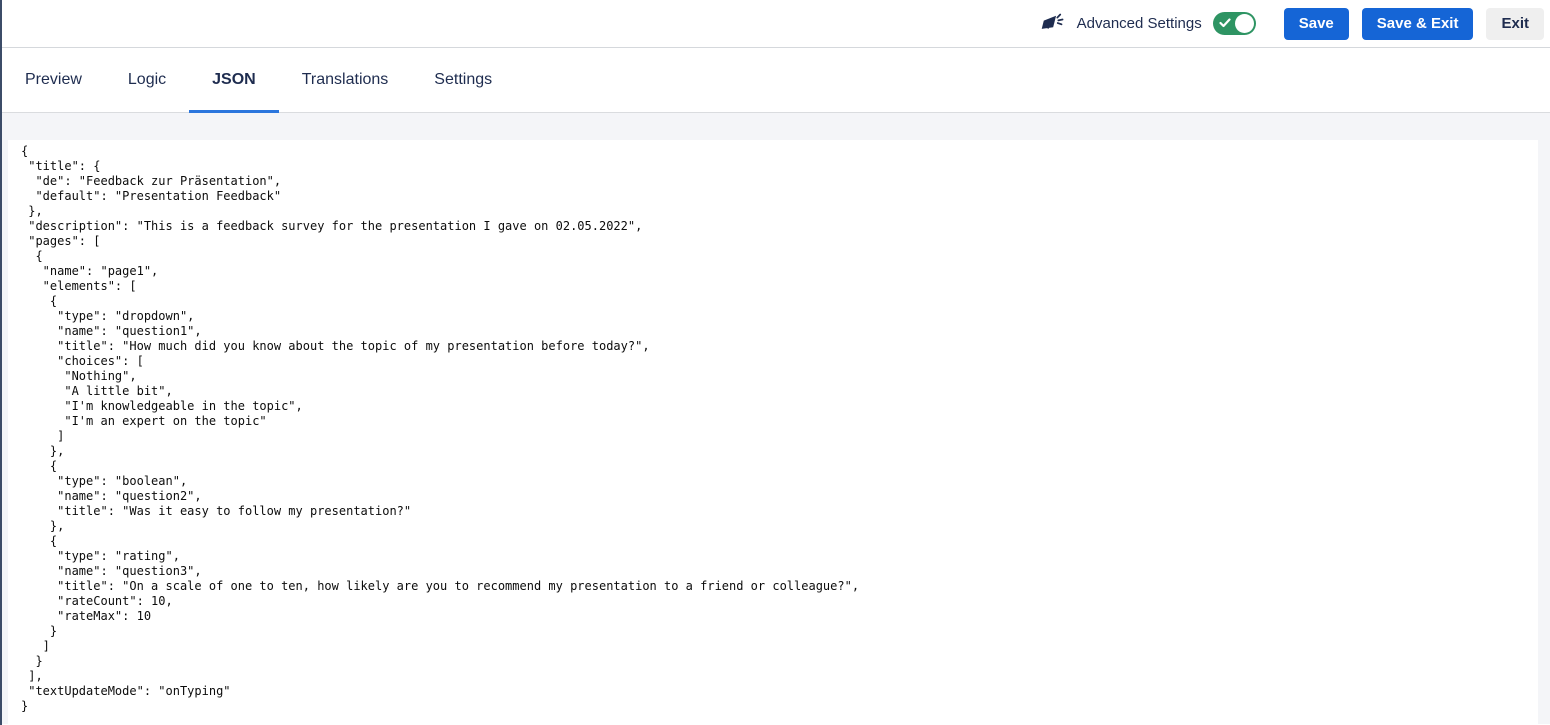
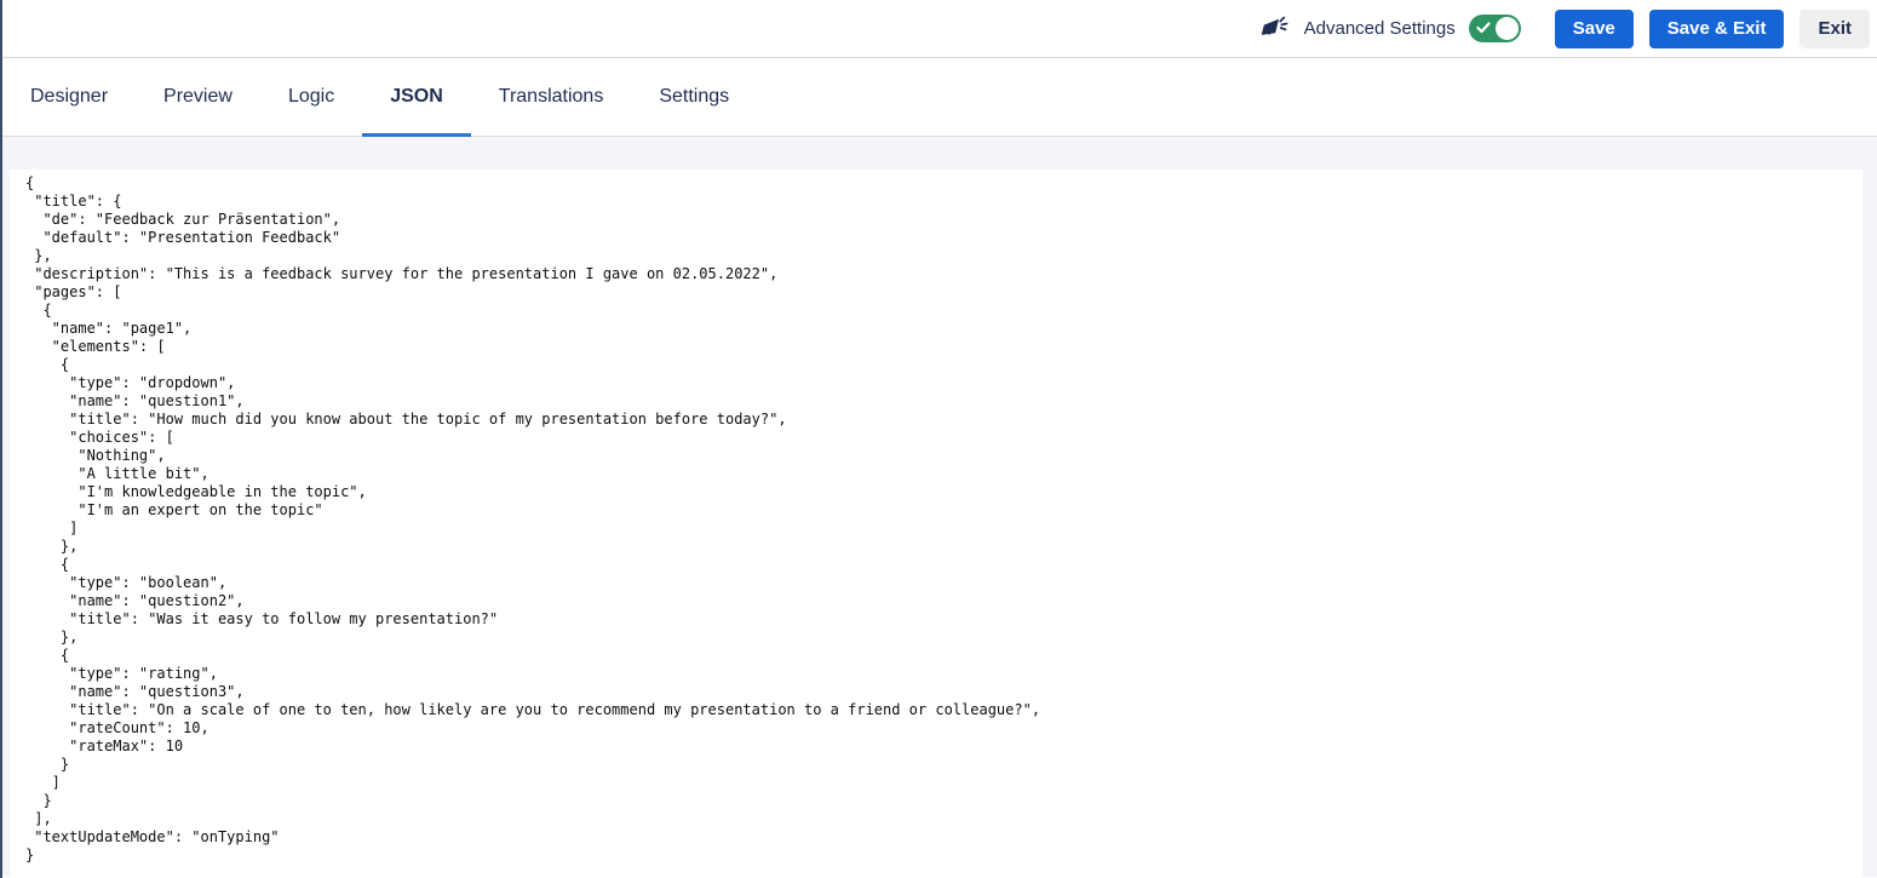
  Advanced Settings
  Save
  Save & Exit
  Exit
+ Designer
  Preview
  Logic
  JSON
  Translations
  Settings
  {
  "title": {
  "de": "Feedback zur Präsentation",
  "default": "Presentation Feedback"
  },
  "description": "This is a feedback survey for the presentation I gave on 02.05.2022",
  "pages": [
  {
  "name": "page1",
  "elements": [
  {
  "type": "dropdown",
  "name": "question1",
  "title": "How much did you know about the topic of my presentation before today?",
  "choices": [
  "Nothing",
  "A little bit",
  "I'm knowledgeable in the topic",
  "I'm an expert on the topic"
  ]
  },
  {
  "type": "boolean",
  "name": "question2",
  "title": "Was it easy to follow my presentation?"
  },
  {
  "type": "rating",
  "name": "question3",
  "title": "On a scale of one to ten, how likely are you to recommend my presentation to a friend or colleague?",
  "rateCount": 10,
  "rateMax": 10
  }
  ]
  }
  ],
  "textUpdateMode": "onTyping"
  }
